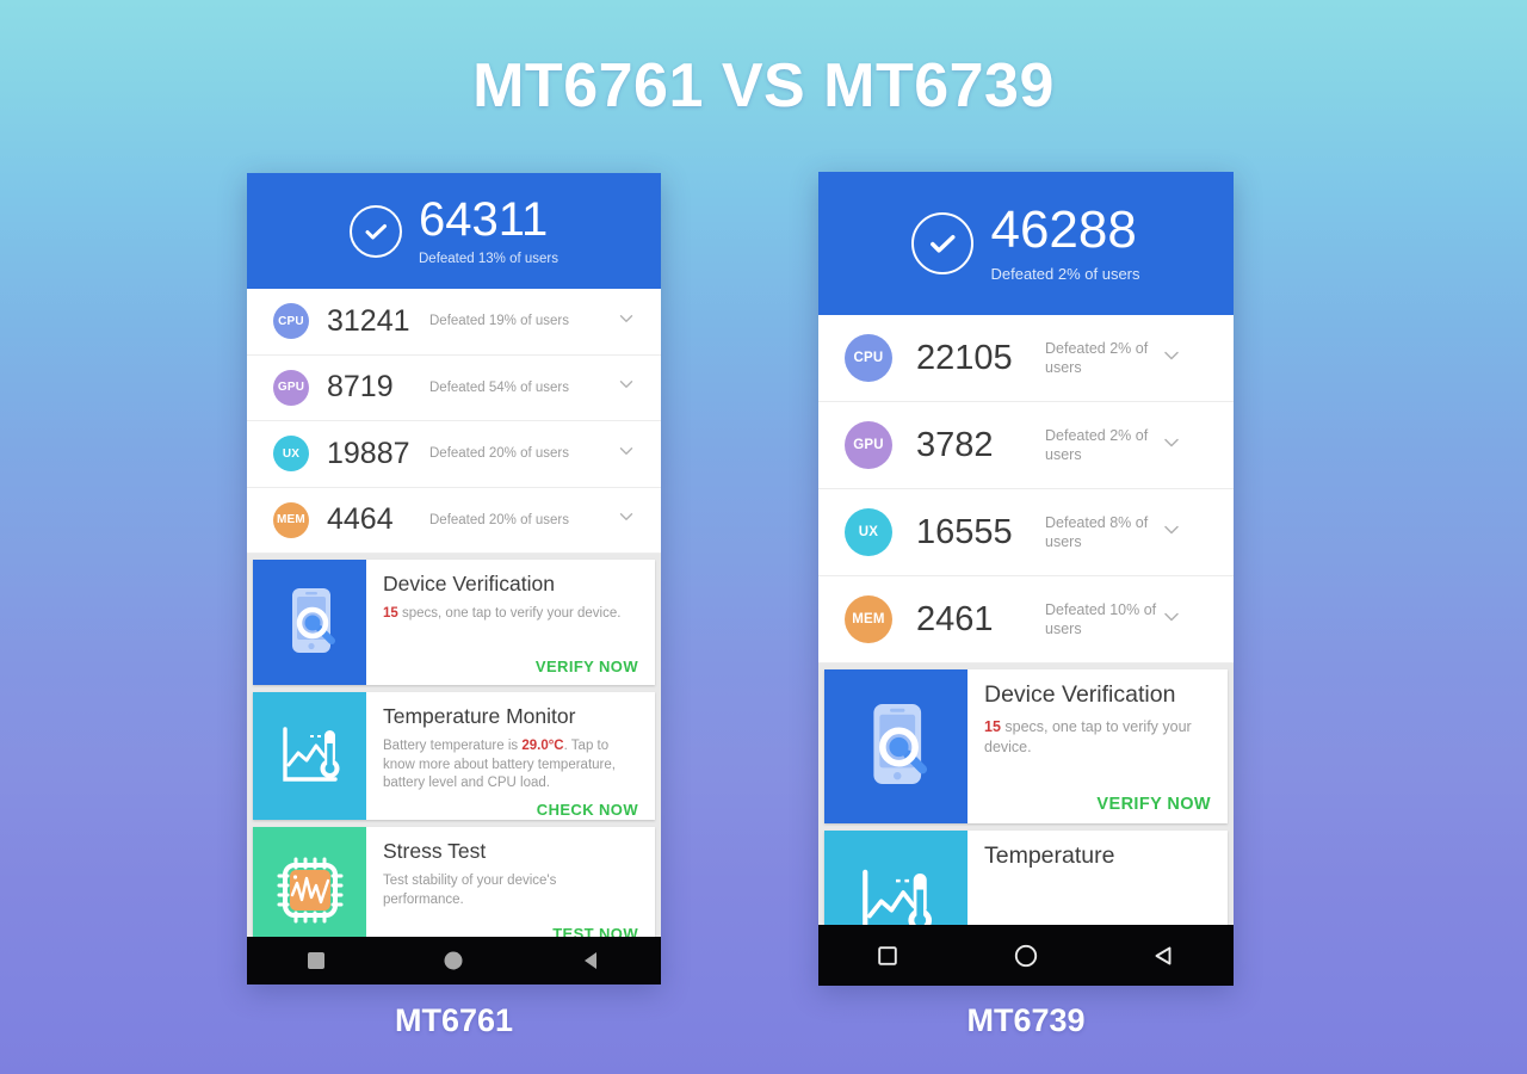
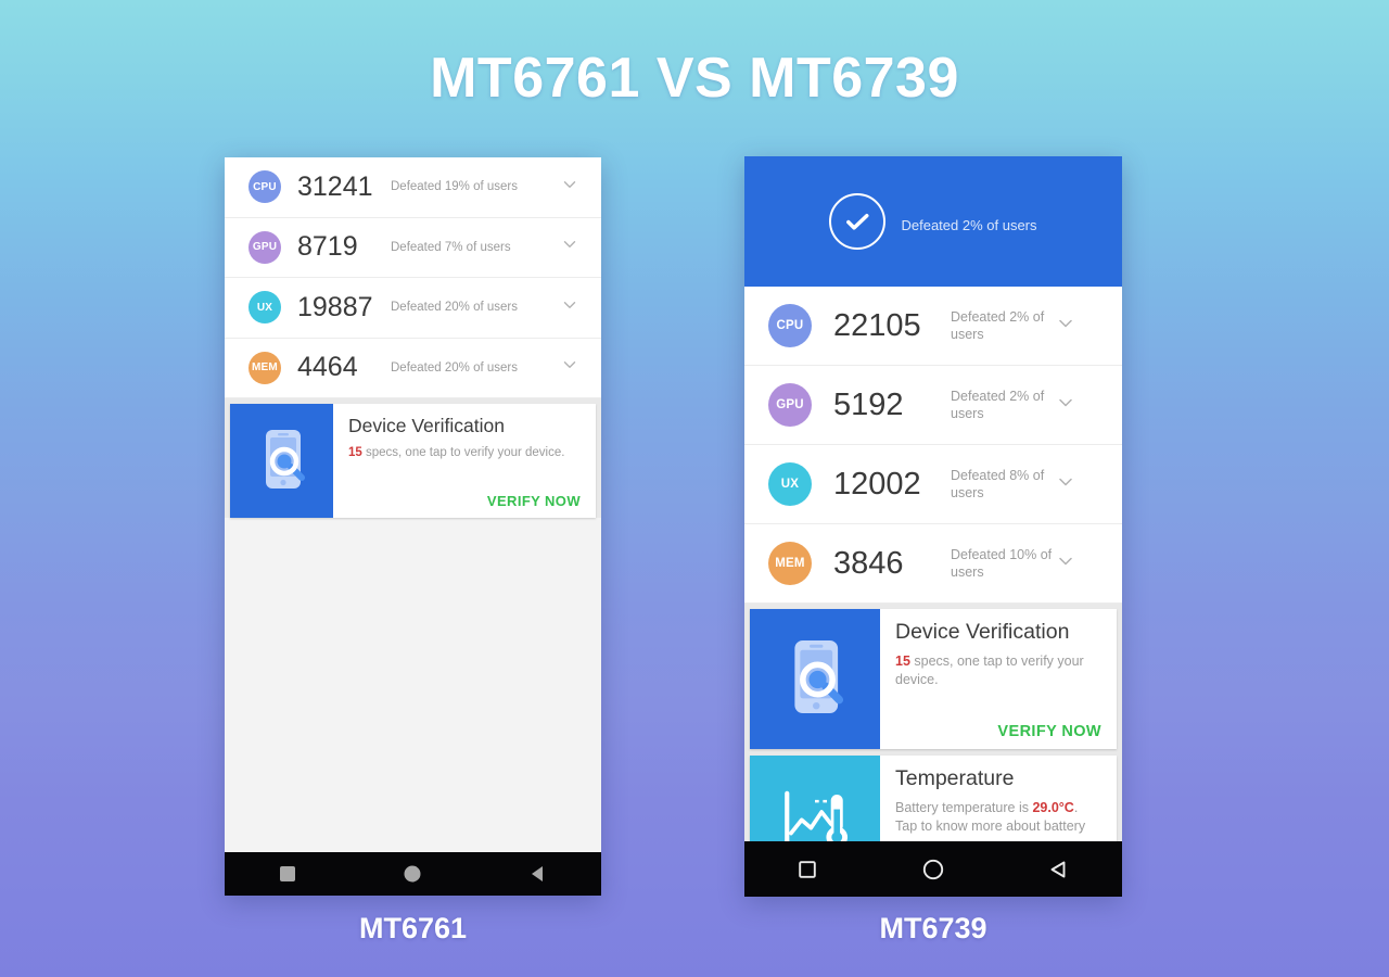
  MT6761 VS MT6739
- 64311
- Defeated 13% of users
  CPU
  31241
  Defeated 19% of users
  GPU
  8719
- Defeated 54% of users
+ Defeated 7% of users
  UX
  19887
  Defeated 20% of users
  MEM
  4464
  Defeated 20% of users
  Device Verification
  15 specs, one tap to verify your device.
  VERIFY NOW
- Temperature Monitor
- Battery temperature is 29.0°C. Tap to know more about battery temperature, battery level and CPU load.
- CHECK NOW
- Stress Test
- Test stability of your device's performance.
- TEST NOW
- 46288
  Defeated 2% of users
  CPU
  22105
  Defeated 2% of users
  GPU
- 3782
+ 5192
  Defeated 2% of users
  UX
- 16555
+ 12002
  Defeated 8% of users
  MEM
- 2461
+ 3846
  Defeated 10% of users
  Device Verification
  15 specs, one tap to verify your device.
  VERIFY NOW
  Temperature
+ Battery temperature is 29.0°C. Tap to know more about battery
  MT6761
  MT6739
